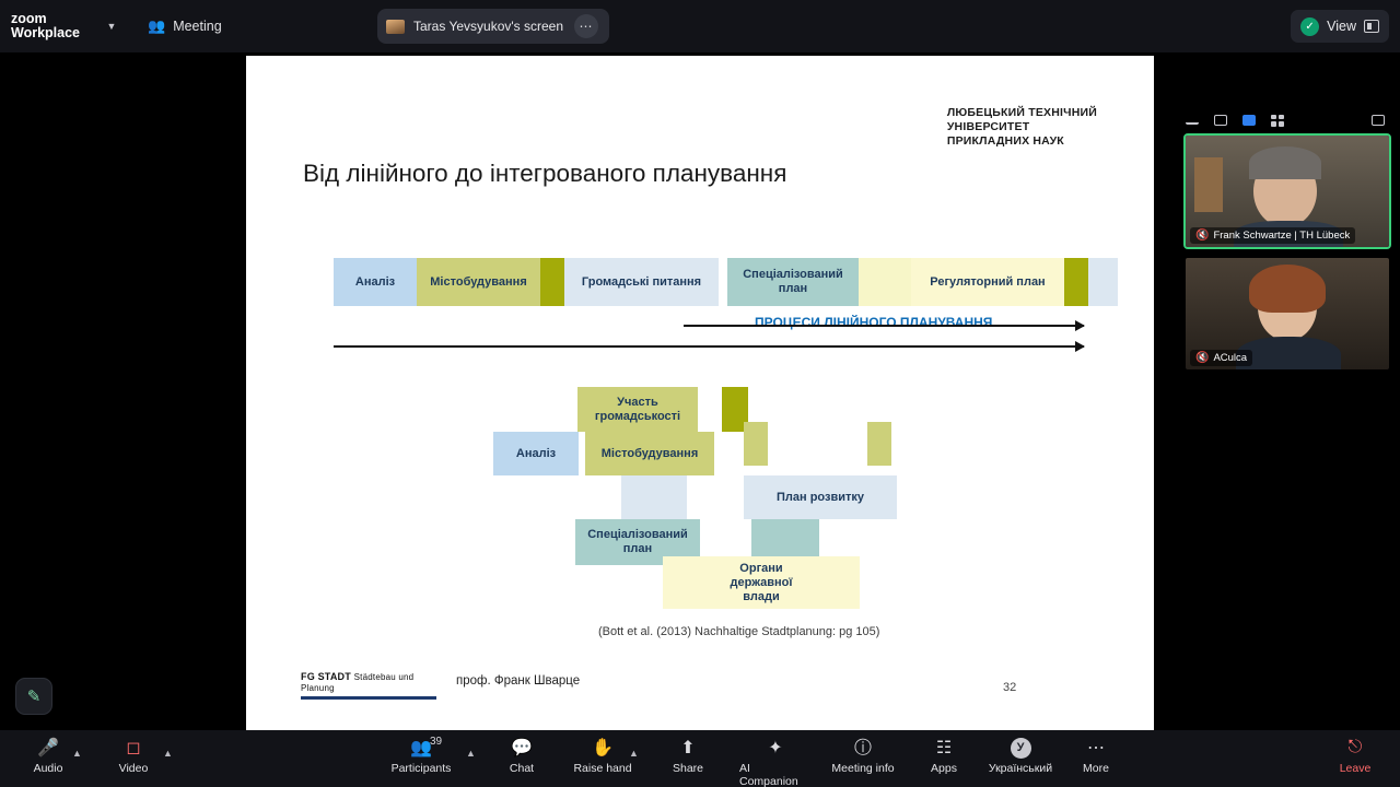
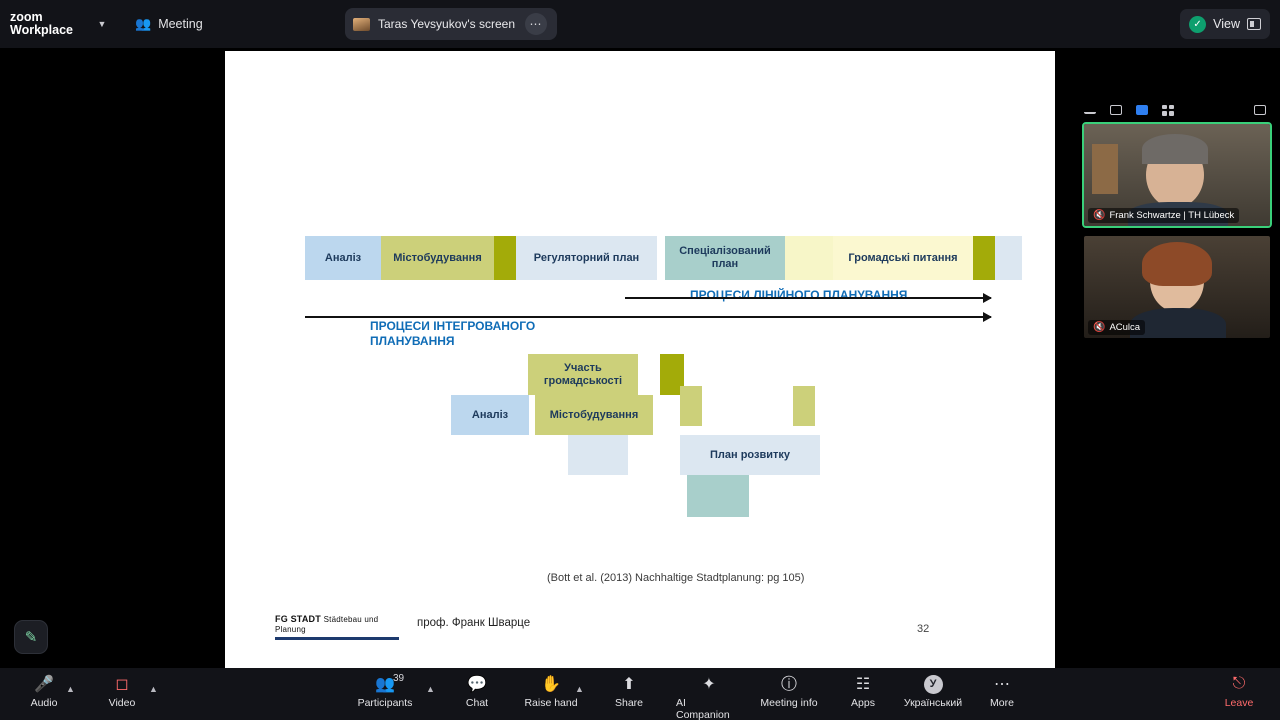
  zoom
  Workplace
  ▼
  👥
  Meeting
  Taras Yevsyukov's screen
  ⋯
  ✓
  View
- ЛЮБЕЦЬКИЙ ТЕХНІЧНИЙ
- УНІВЕРСИТЕТ
- ПРИКЛАДНИХ НАУК
- Від лінійного до інтегрованого планування
  Аналіз
  Містобудування
- Громадські питання
+ Регуляторний план
  Спеціалізований план
- Регуляторний план
+ Громадські питання
  ПРОЦЕСИ ЛІНІЙНОГО ПЛАНУВАННЯ
+ ПРОЦЕСИ ІНТЕГРОВАНОГО
+ ПЛАНУВАННЯ
  Участь
  громадськості
  Аналіз
  Містобудування
  План розвитку
- Спеціалізований
- план
- Органи
- державної
- влади
  (Bott et al. (2013) Nachhaltige Stadtplanung: pg 105)
  FG STADT Städtebau und Planung
  проф. Франк Шварце
  32
  ✎
  🔇
  Frank Schwartze | TH Lübeck
  🔇
  ACulca
  🎤
  Audio
  ▲
  ◻
  Video
  ▲
  👥
  Participants
  39
  ▲
  💬
  Chat
  ✋
  Raise hand
  ▲
  ⬆
  Share
  ✦
  AI Companion
  ⓘ
  Meeting info
  ☷
  Apps
  У
  Український
  ⋯
  More
  ⎋
  Leave
